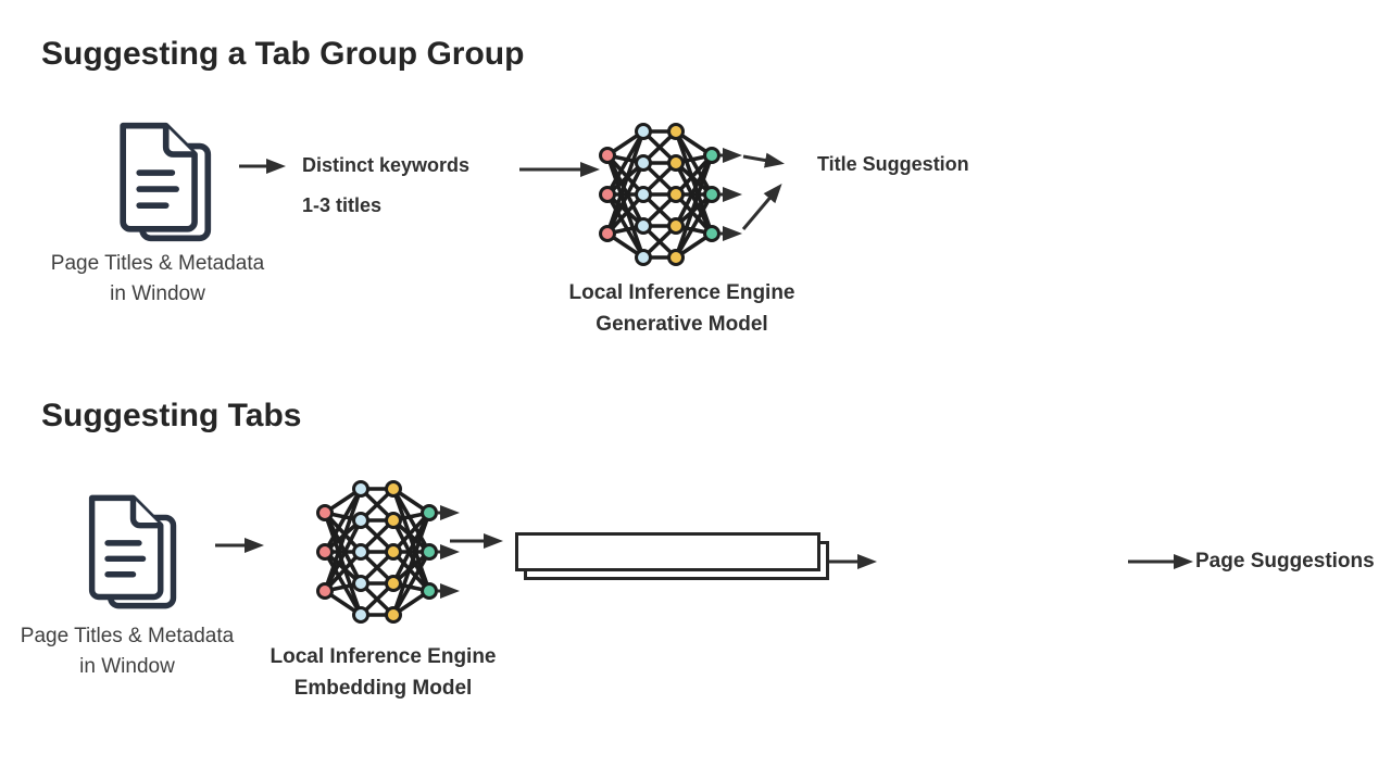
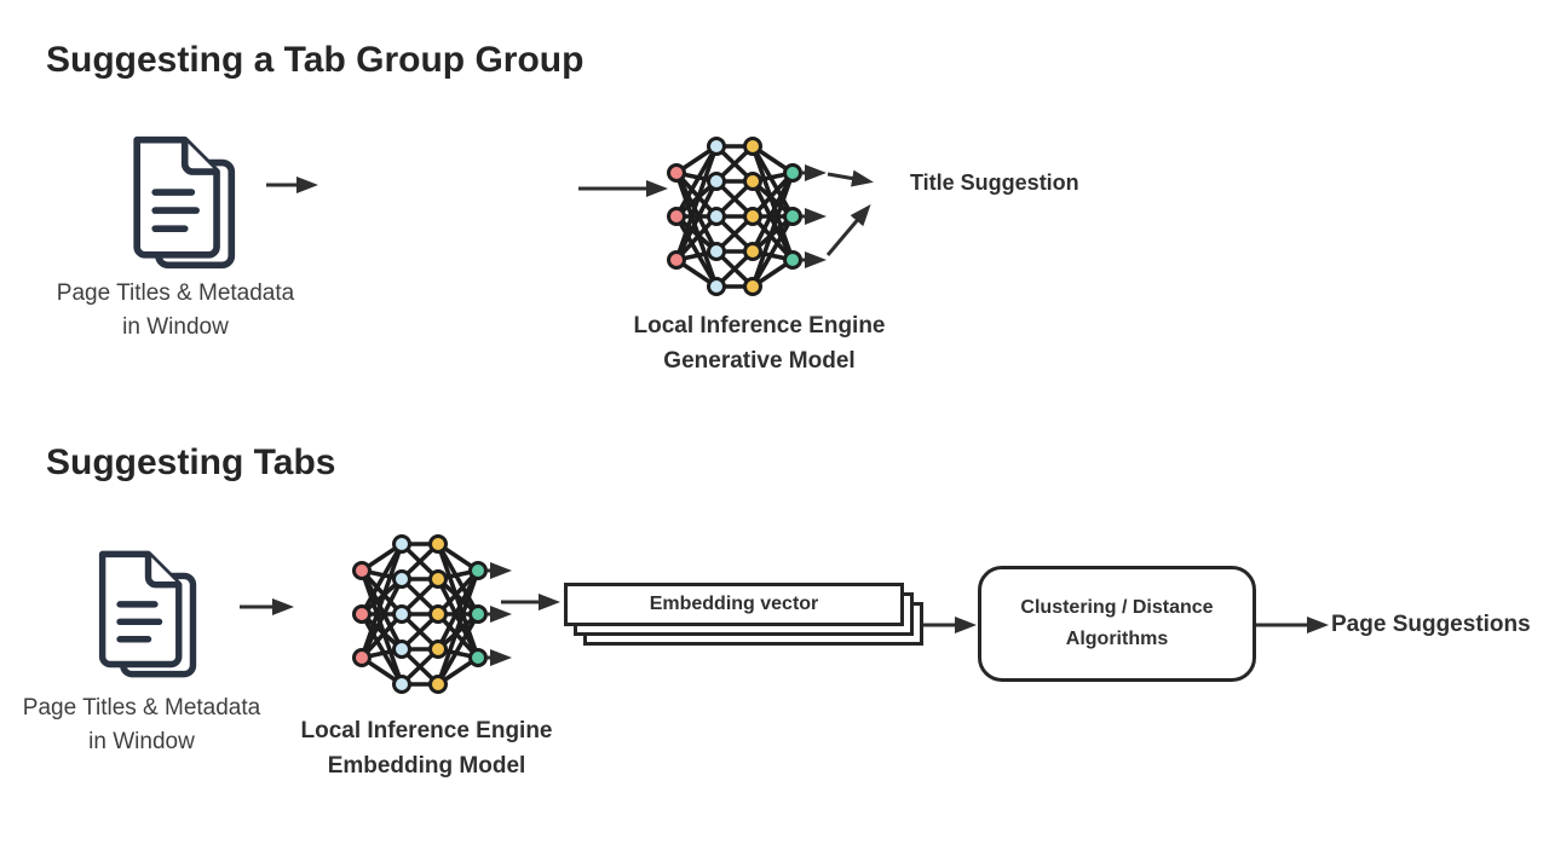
  Suggesting a Tab Group Group
  Page Titles & Metadata
  in Window
- Distinct keywords
- 1-3 titles
  Local Inference Engine
  Generative Model
  Title Suggestion
  Suggesting Tabs
  Page Titles & Metadata
  in Window
  Local Inference Engine
  Embedding Model
+ Embedding vector
+ Clustering / Distance
+ Algorithms
  Page Suggestions
